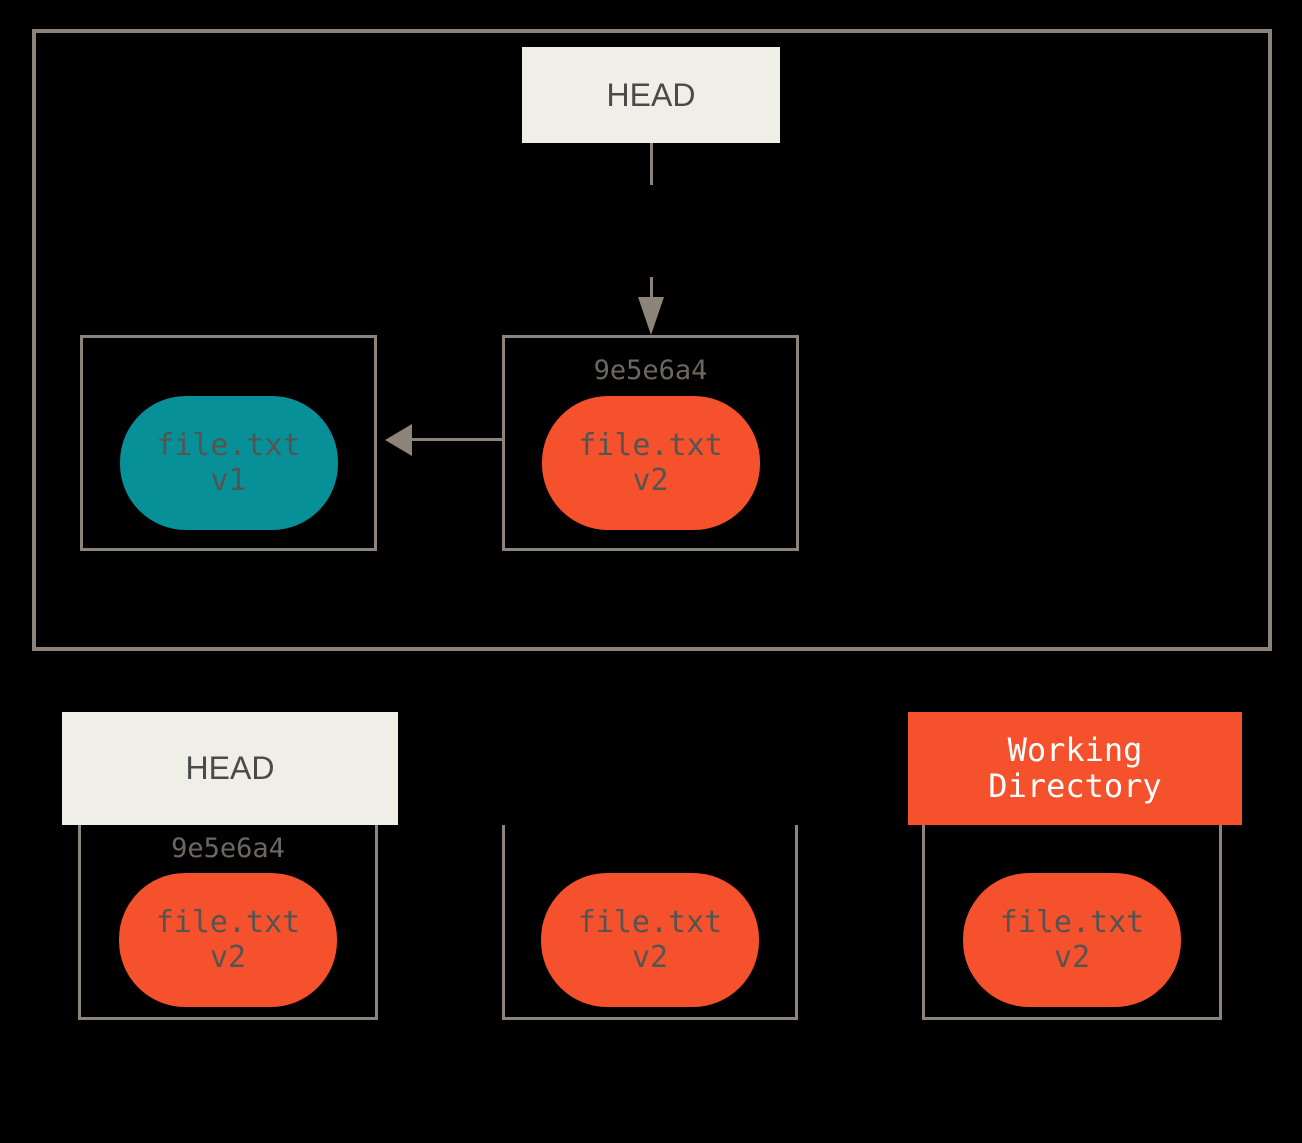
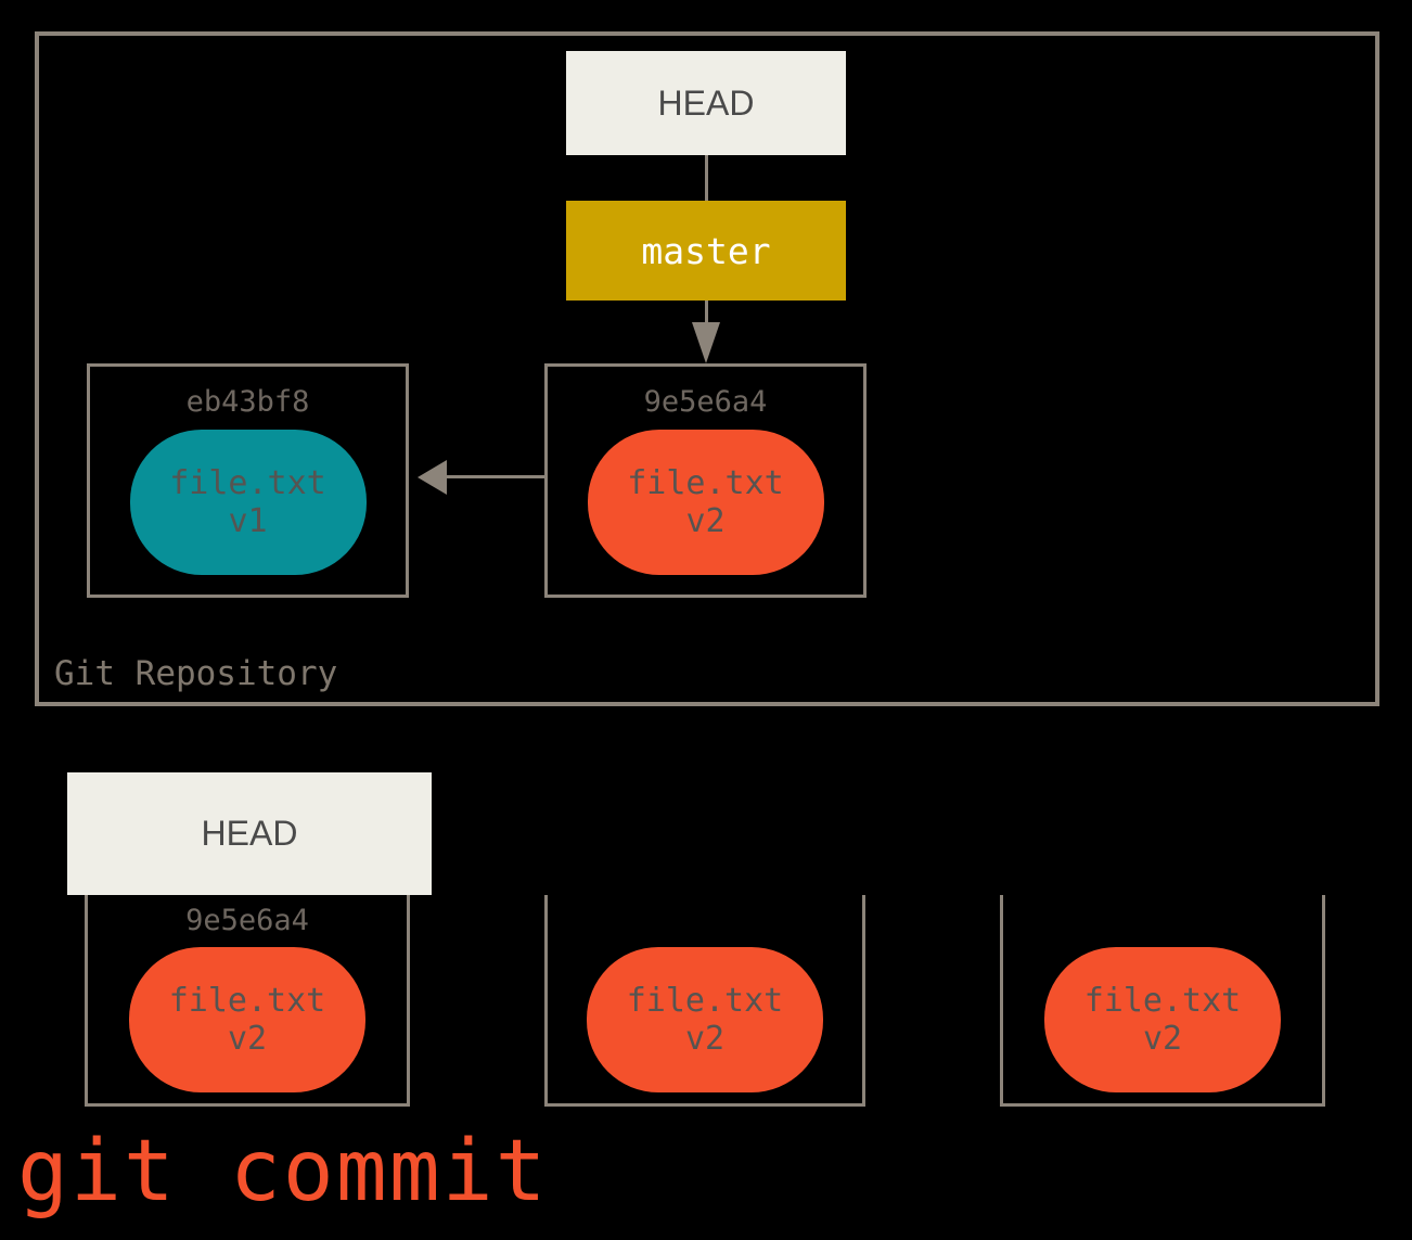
+ Git Repository
  HEAD
+ master
+ eb43bf8
  file.txt
  v1
  9e5e6a4
  file.txt
  v2
  HEAD
  9e5e6a4
  file.txt
  v2
  file.txt
  v2
- Working
- Directory
  file.txt
  v2
+ git commit
